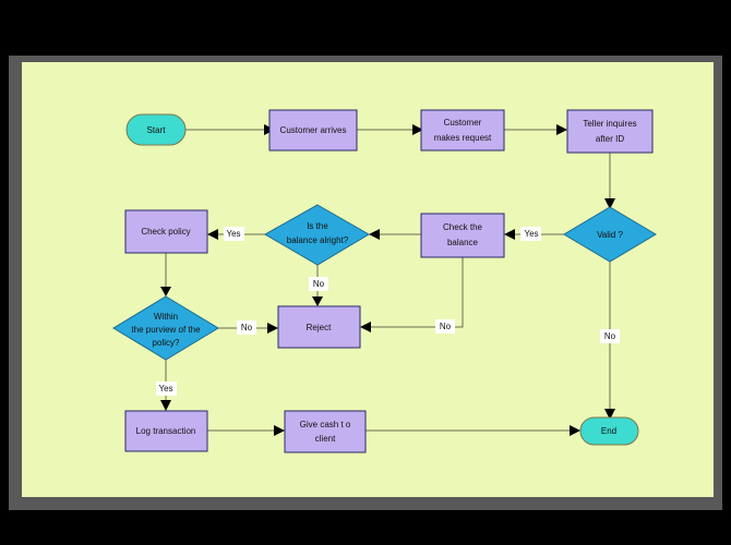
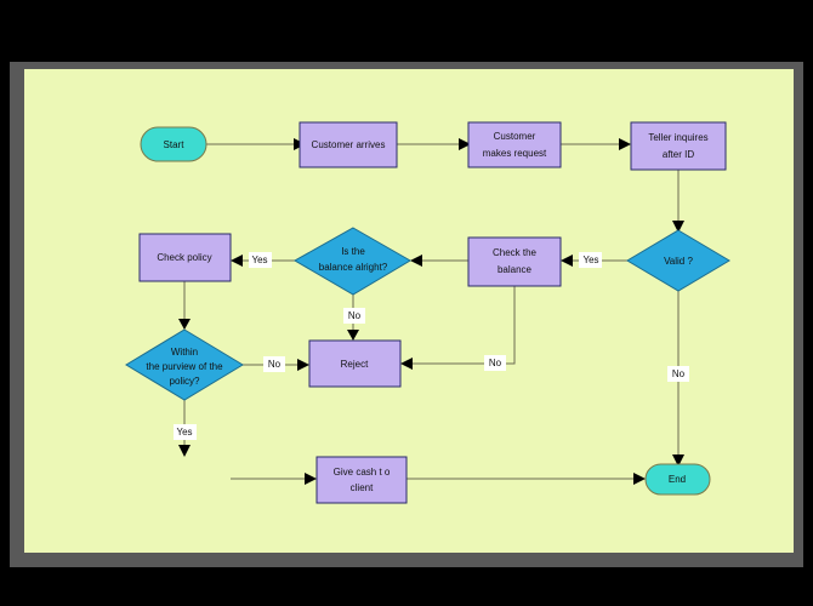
  Yes
  No
  No
  Yes
  No
  No
  Yes
  Start
  Customer arrives
  Customer
  makes request
  Teller inquires
  after ID
  Valid ?
  Check the
  balance
  Is the
  balance alright?
  Check policy
  Within
  the purview of the
  policy?
  Reject
- Log transaction
  Give cash t o
  client
  End
